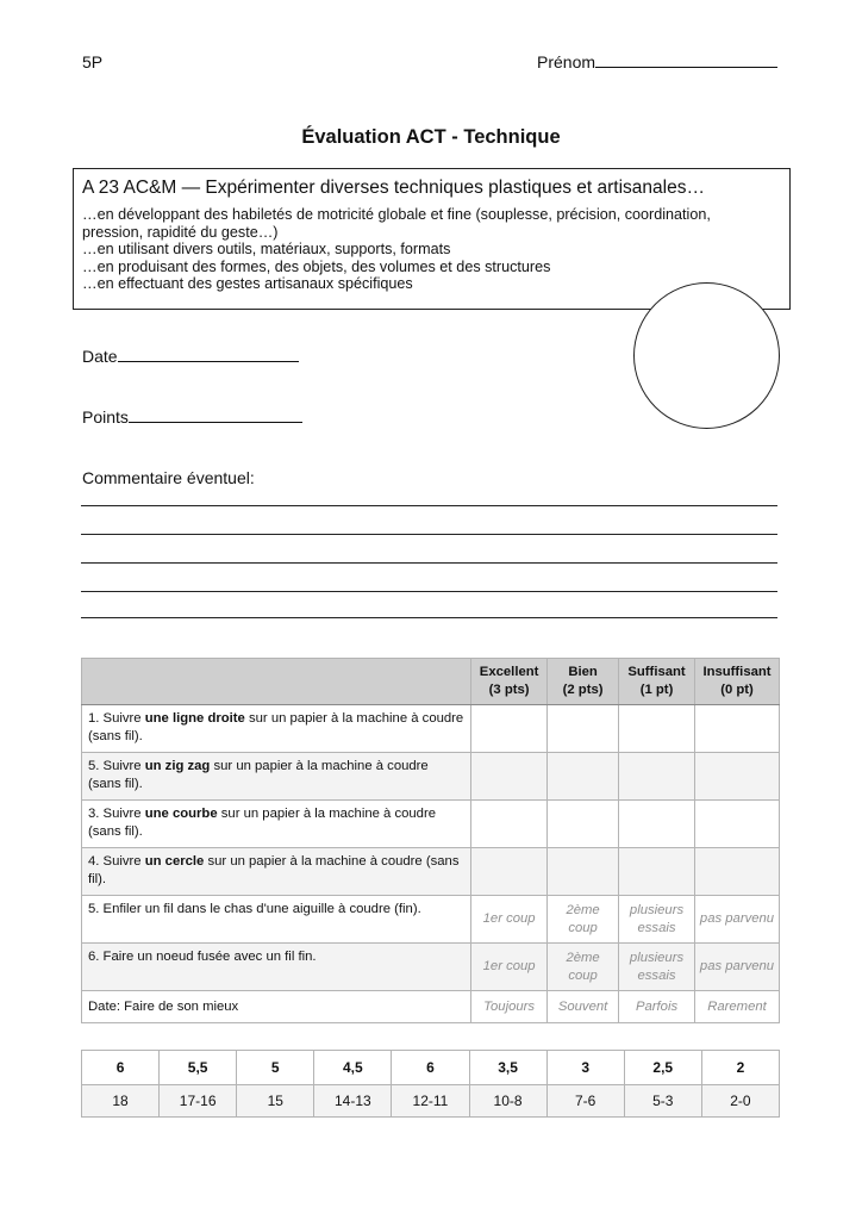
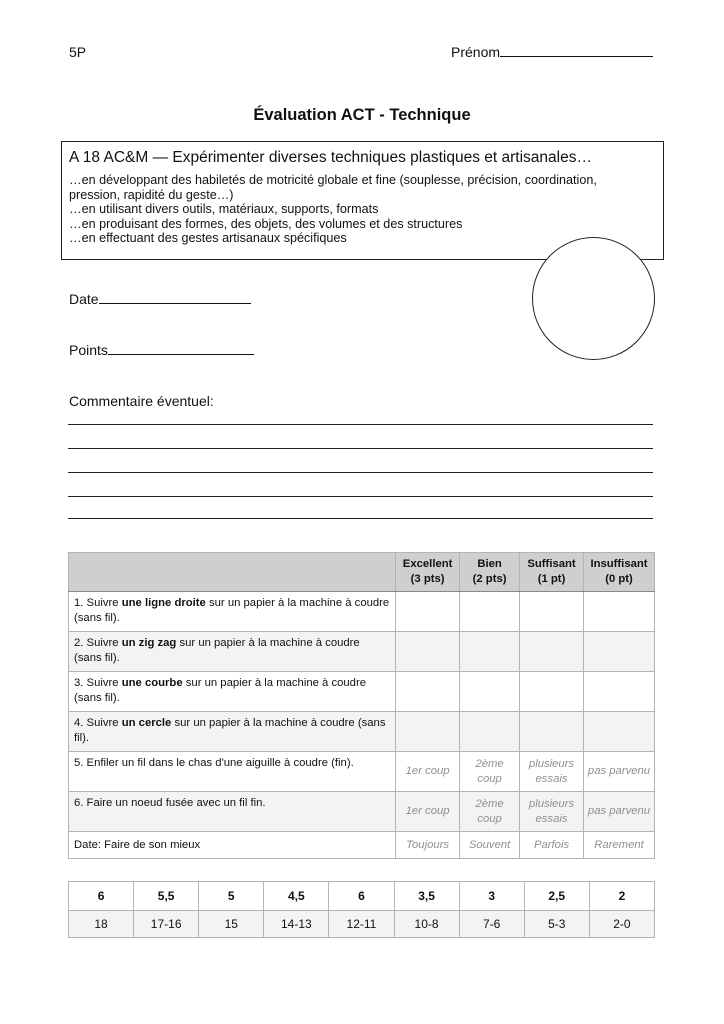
  5P
  Prénom
  Évaluation ACT - Technique
- A 23 AC&M — Expérimenter diverses techniques plastiques et artisanales…
+ A 18 AC&M — Expérimenter diverses techniques plastiques et artisanales…
  …en développant des habiletés de motricité globale et fine (souplesse, précision, coordination,
  pression, rapidité du geste…)
  …en utilisant divers outils, matériaux, supports, formats
  …en produisant des formes, des objets, des volumes et des structures
  …en effectuant des gestes artisanaux spécifiques
  Date
  Points
  Commentaire éventuel:
  	Excellent(3 pts)	Bien(2 pts)	Suffisant(1 pt)	Insuffisant(0 pt)
  1. Suivre une ligne droite sur un papier à la machine à coudre (sans fil).
- 5. Suivre un zig zag sur un papier à la machine à coudre (sans fil).
+ 2. Suivre un zig zag sur un papier à la machine à coudre (sans fil).
  3. Suivre une courbe sur un papier à la machine à coudre (sans fil).
  4. Suivre un cercle sur un papier à la machine à coudre (sans fil).
  5. Enfiler un fil dans le chas d'une aiguille à coudre (fin).	1er coup	2ème coup	plusieurs essais	pas parvenu
  6. Faire un noeud fusée avec un fil fin.	1er coup	2ème coup	plusieurs essais	pas parvenu
  Date: Faire de son mieux	Toujours	Souvent	Parfois	Rarement
  6	5,5	5	4,5	6	3,5	3	2,5	2
  18	17-16	15	14-13	12-11	10-8	7-6	5-3	2-0
